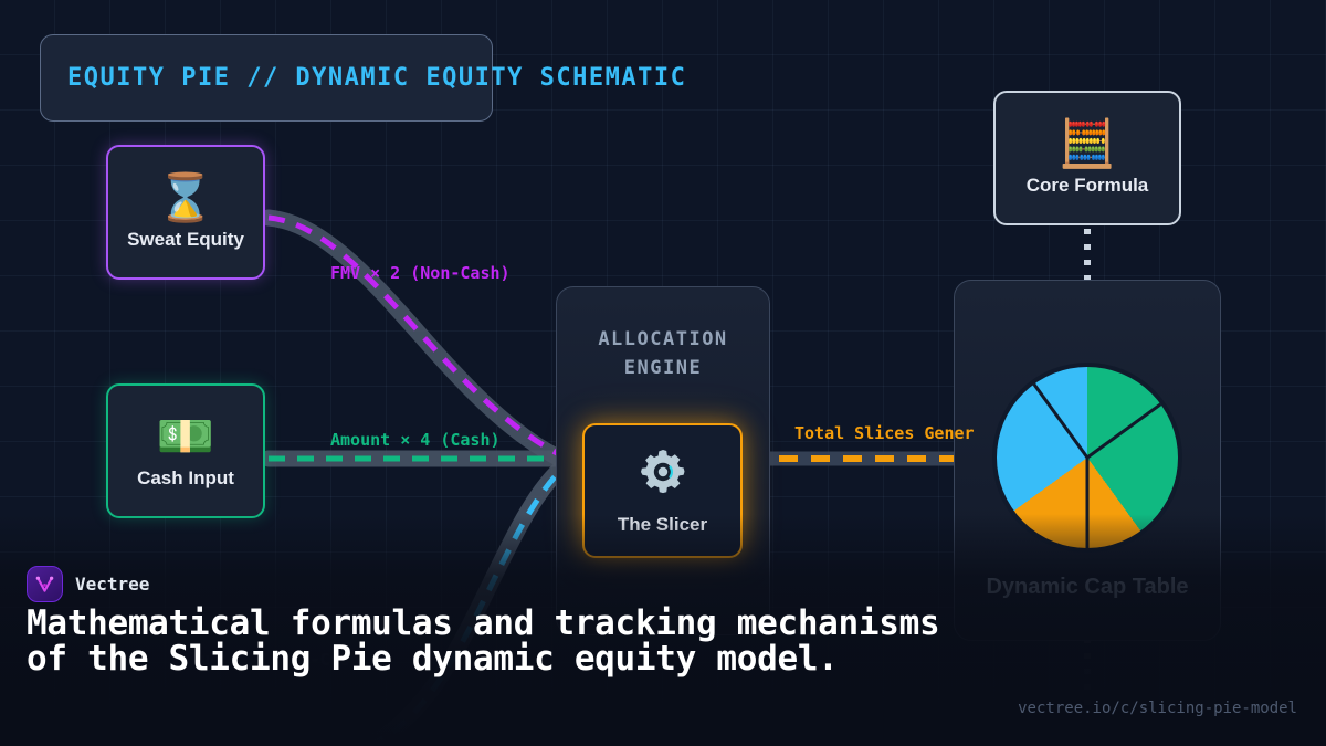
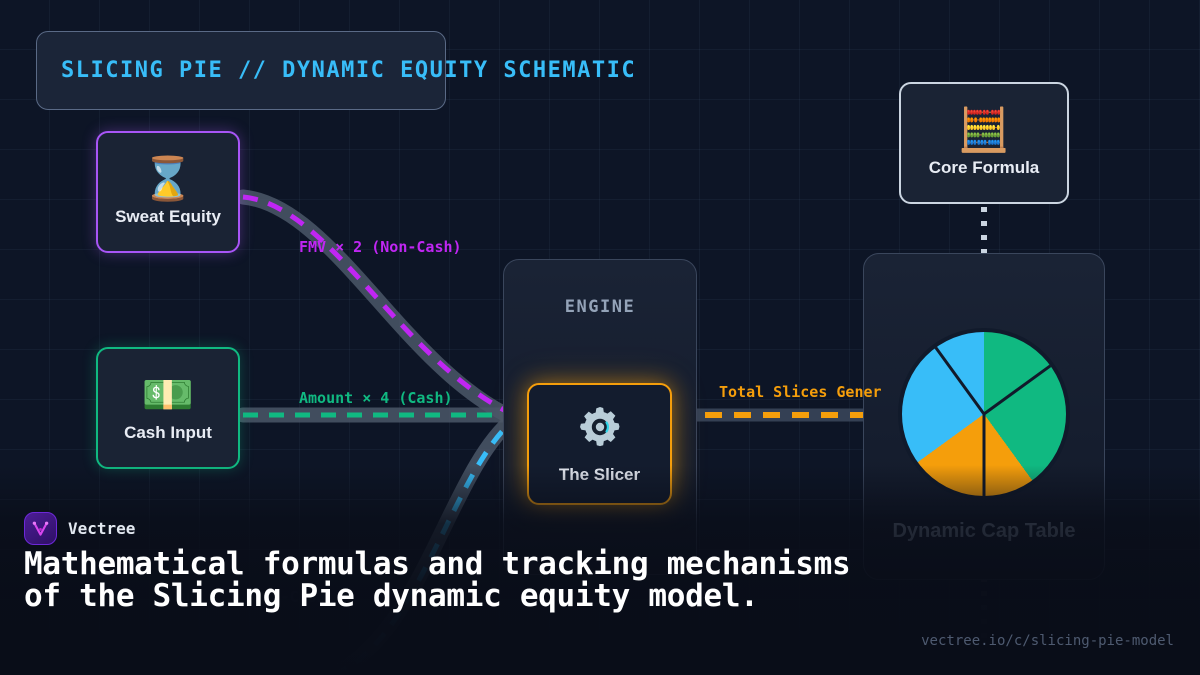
- ALLOCATION
  ENGINE
- EQUITY PIE // DYNAMIC EQUITY SCHEMATIC
+ SLICING PIE // DYNAMIC EQUITY SCHEMATIC
  ⌛
  Sweat Equity
  💵
  Cash Input
  🧮
  Core Formula
  FMV × 2 (Non-Cash)
  Amount × 4 (Cash)
  Total Slices Gener
  Vectree
  Mathematical formulas and tracking mechanisms of the Slicing Pie dynamic equity model.
  vectree.io/c/slicing-pie-model
